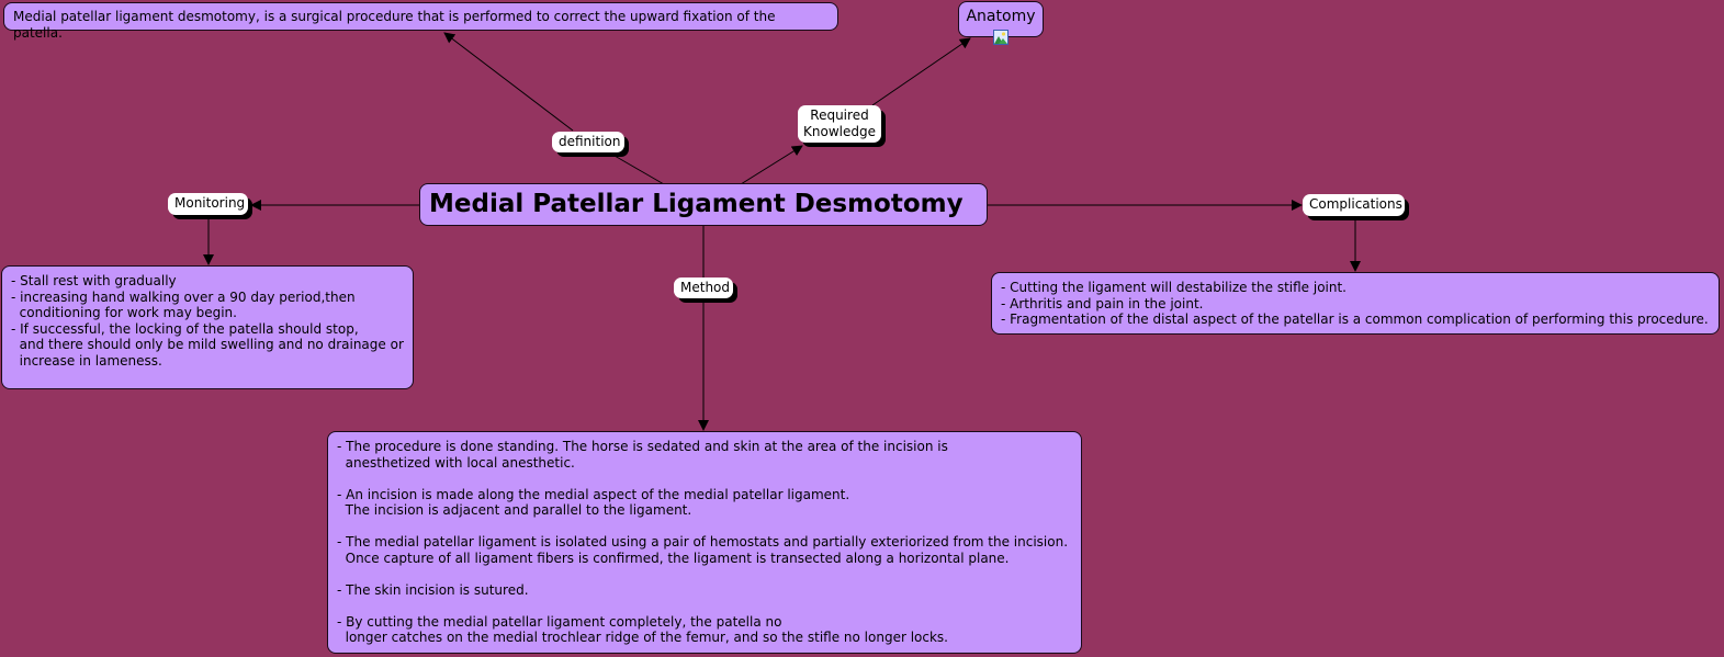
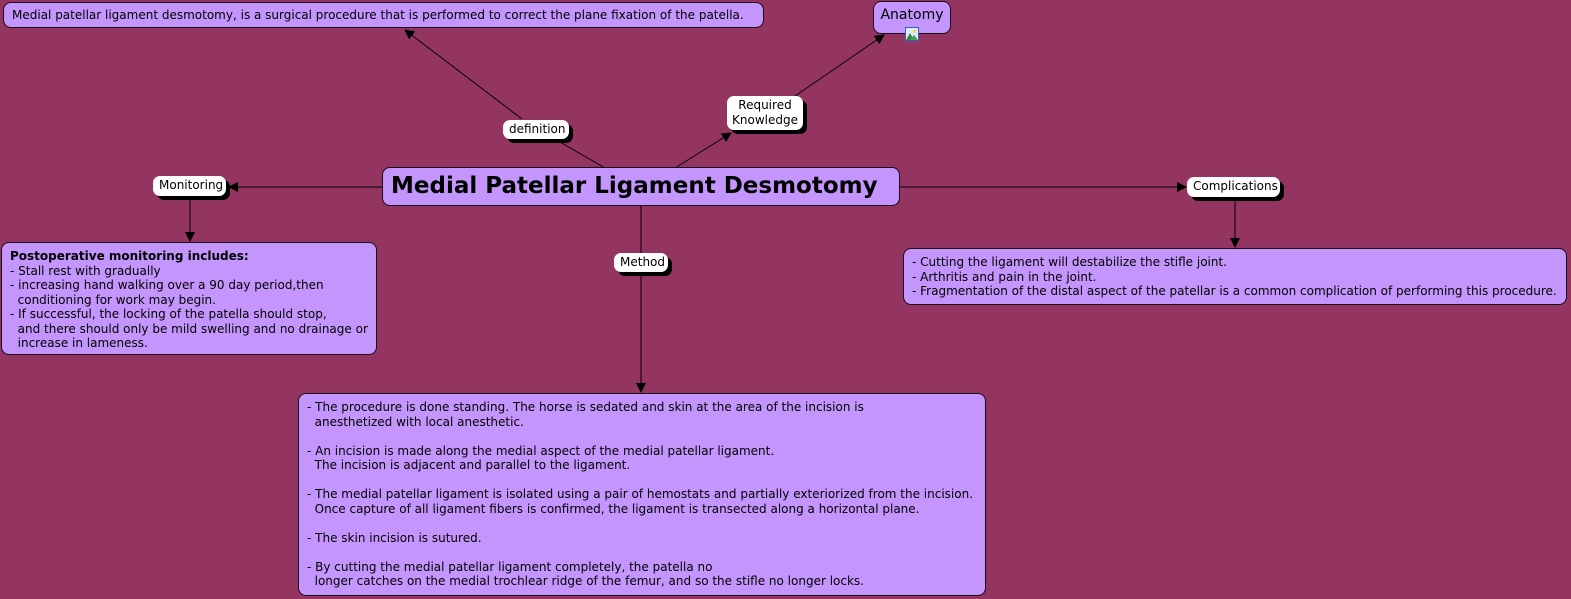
- Medial patellar ligament desmotomy, is a surgical procedure that is performed to correct the upward fixation of the patella.
+ Medial patellar ligament desmotomy, is a surgical procedure that is performed to correct the plane fixation of the patella.
  Anatomy
  Required
  Knowledge
  definition
  Medial Patellar Ligament Desmotomy
  Monitoring
+ Postoperative monitoring includes:
  - Stall rest with gradually
  - increasing hand walking over a 90 day period,then
  conditioning for work may begin.
  - If successful, the locking of the patella should stop,
  and there should only be mild swelling and no drainage or
  increase in lameness.
  Complications
  - Cutting the ligament will destabilize the stifle joint.
  - Arthritis and pain in the joint.
  - Fragmentation of the distal aspect of the patellar is a common complication of performing this procedure.
  Method
  - The procedure is done standing. The horse is sedated and skin at the area of the incision is
  anesthetized with local anesthetic.
  - An incision is made along the medial aspect of the medial patellar ligament.
  The incision is adjacent and parallel to the ligament.
  - The medial patellar ligament is isolated using a pair of hemostats and partially exteriorized from the incision.
  Once capture of all ligament fibers is confirmed, the ligament is transected along a horizontal plane.
  - The skin incision is sutured.
  - By cutting the medial patellar ligament completely, the patella no
  longer catches on the medial trochlear ridge of the femur, and so the stifle no longer locks.
